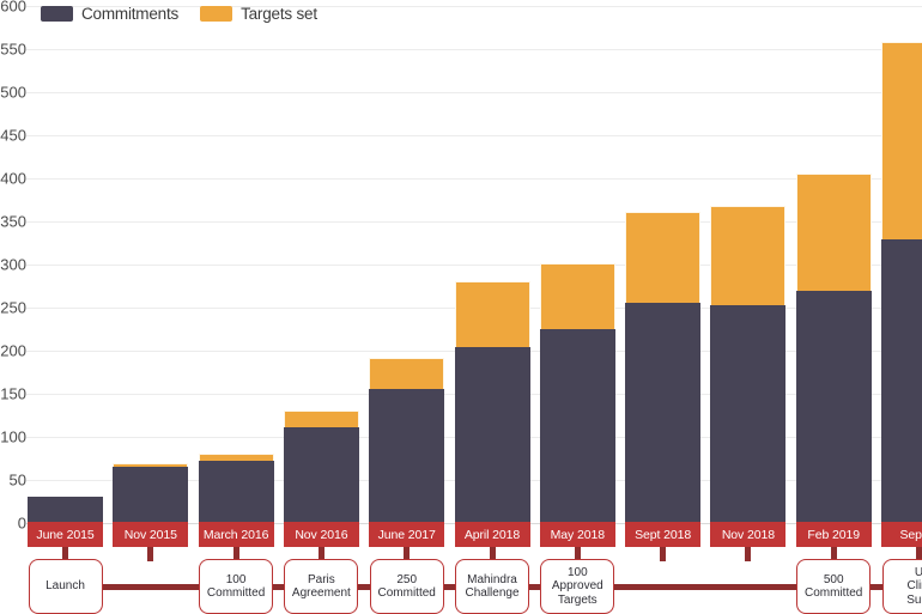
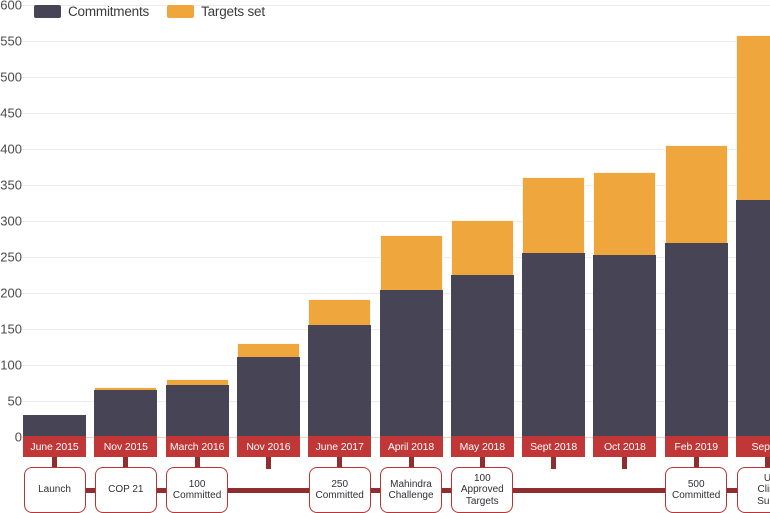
  Commitments
  Targets set
  600
  550
  500
  450
  400
  350
  300
  250
  200
  150
  100
  50
  0
  June 2015
  Nov 2015
  March 2016
  Nov 2016
  June 2017
  April 2018
  May 2018
  Sept 2018
- Nov 2018
+ Oct 2018
  Feb 2019
  Launch
+ COP 21
  100
  Committed
- Paris
- Agreement
  250
  Committed
  Mahindra
  Challenge
  100
  Approved
  Targets
  500
  Committed
  U
  Cli
